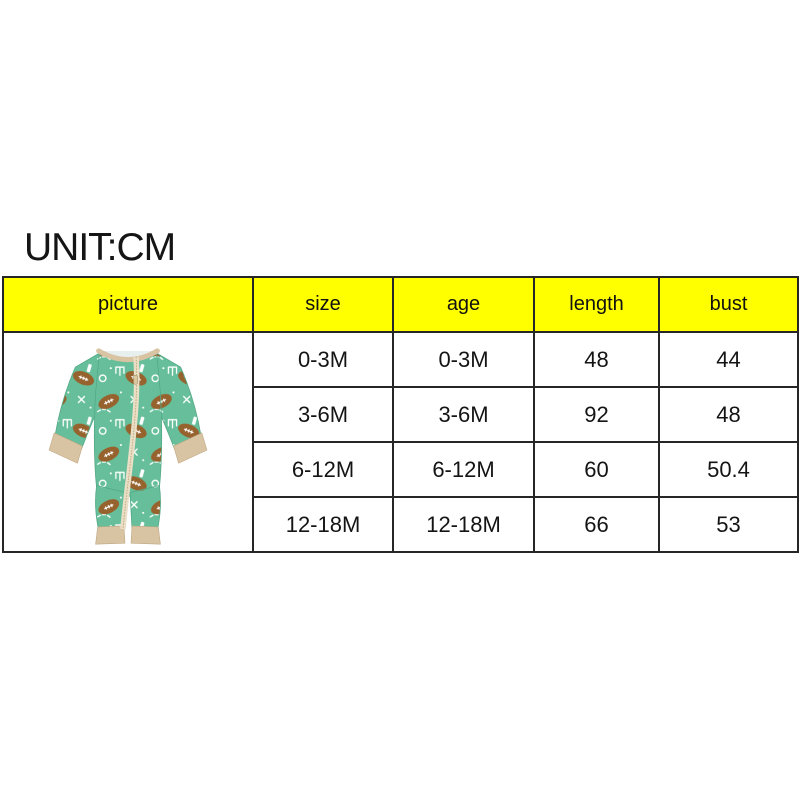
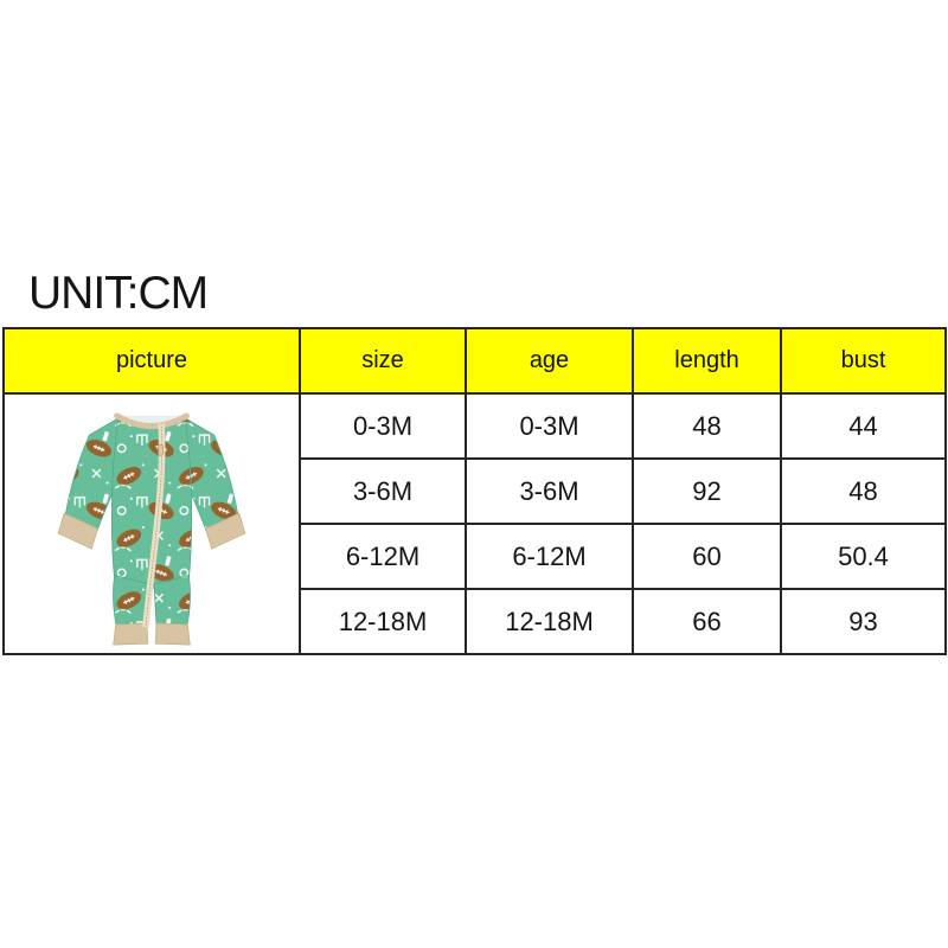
  UNIT:CM
  picture	size	age	length	bust
  	0-3M	0-3M	48	44
  3-6M	3-6M	92	48
  6-12M	6-12M	60	50.4
- 12-18M	12-18M	66	53
+ 12-18M	12-18M	66	93
